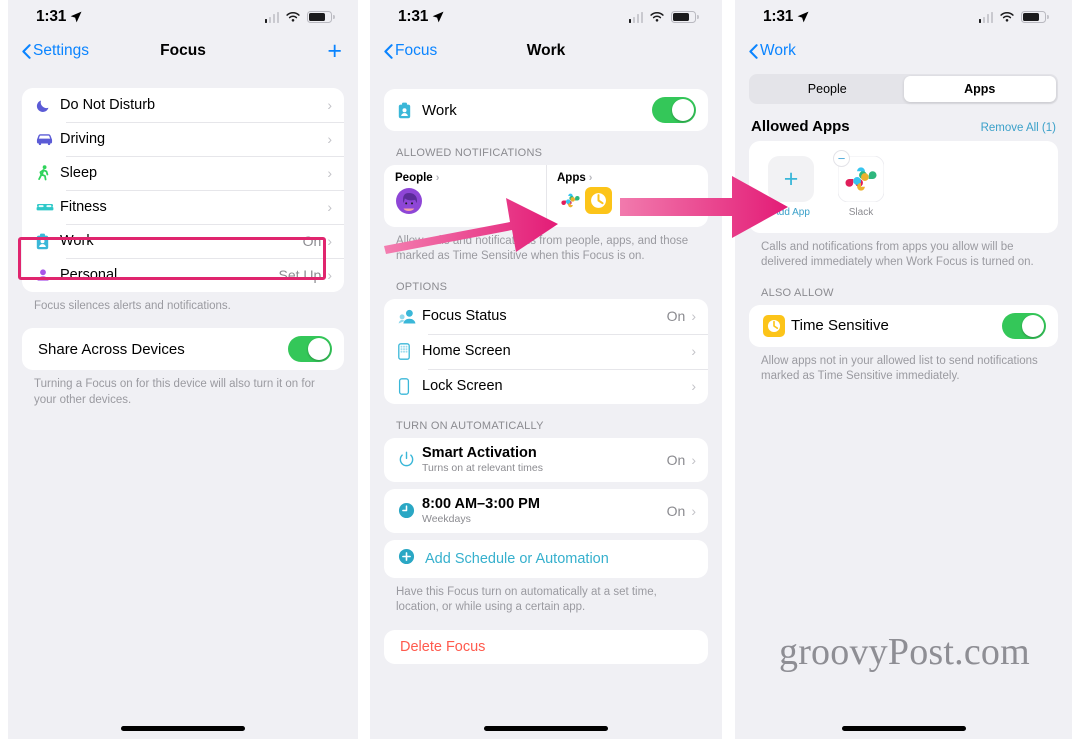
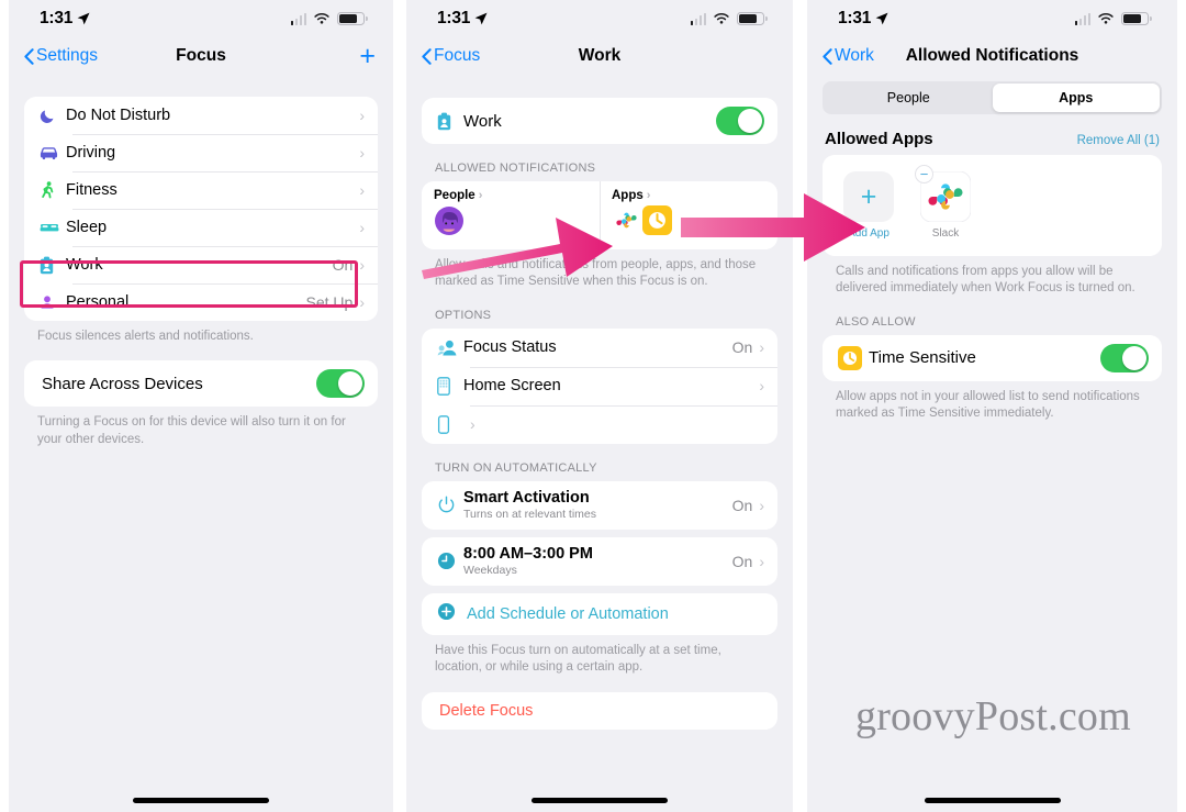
  1:31
  Settings
  Focus
  +
  Do Not Disturb
  ›
  Driving
  ›
- Sleep
+ Fitness
  ›
- Fitness
+ Sleep
  ›
  Work
  On
  ›
  Personal
  Set Up
  ›
  Focus silences alerts and notifications.
  Share Across Devices
  Turning a Focus on for this device will also turn it on for your other devices.
  1:31
  Focus
  Work
  Work
  ALLOWED NOTIFICATIONS
  People
  ›
  Apps
  ›
  All and notificats from people, apps, and those marked as Time Sensitive when this Focus is on.
  OPTIONS
  Focus Status
  On
  ›
  Home Screen
  ›
- Lock Screen
  ›
  TURN ON AUTOMATICALLY
  Smart Activation
  Turns on at relevant times
  On
  ›
  8:00 AM–3:00 PM
  Weekdays
  On
  ›
  Add Schedule or Automation
  Have this Focus turn on automatically at a set time, location, or while using a certain app.
  Delete Focus
  1:31
  Work
+ Allowed Notifications
  People
  Apps
  Allowed Apps
  Remove All (1)
  +
  dd App
  −
  Slack
  Calls and notifications from apps you allow will be delivered immediately when Work Focus is turned on.
  ALSO ALLOW
  Time Sensitive
  Allow apps not in your allowed list to send notifications marked as Time Sensitive immediately.
  groovyPost.com
